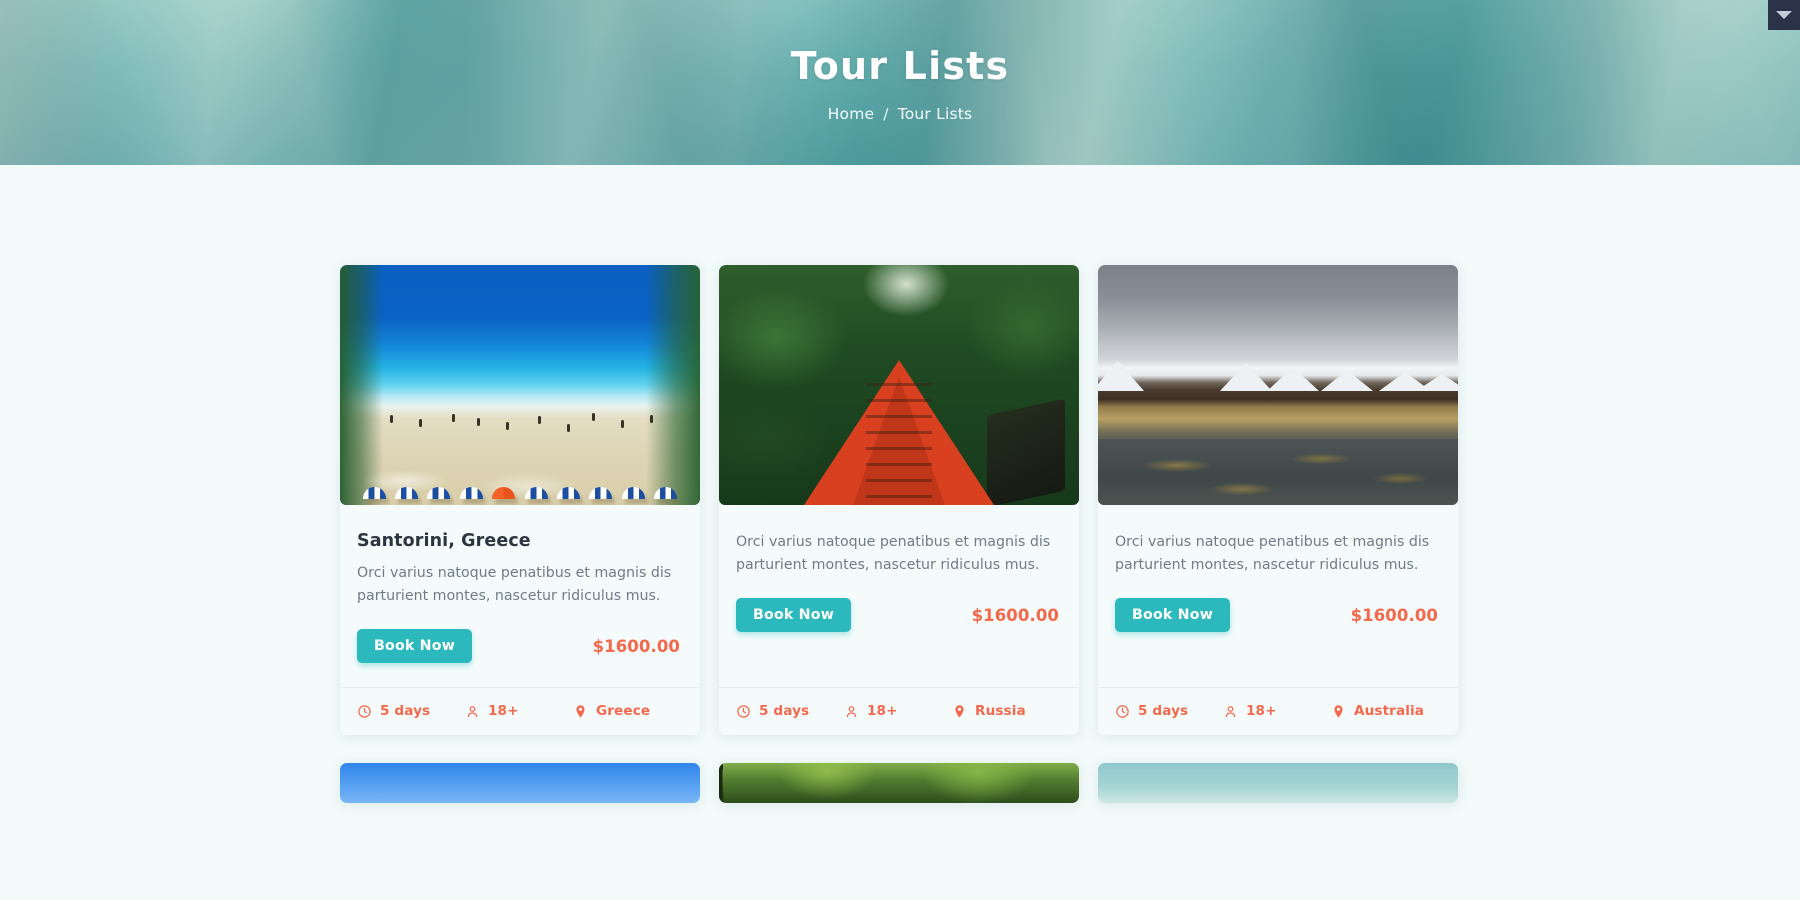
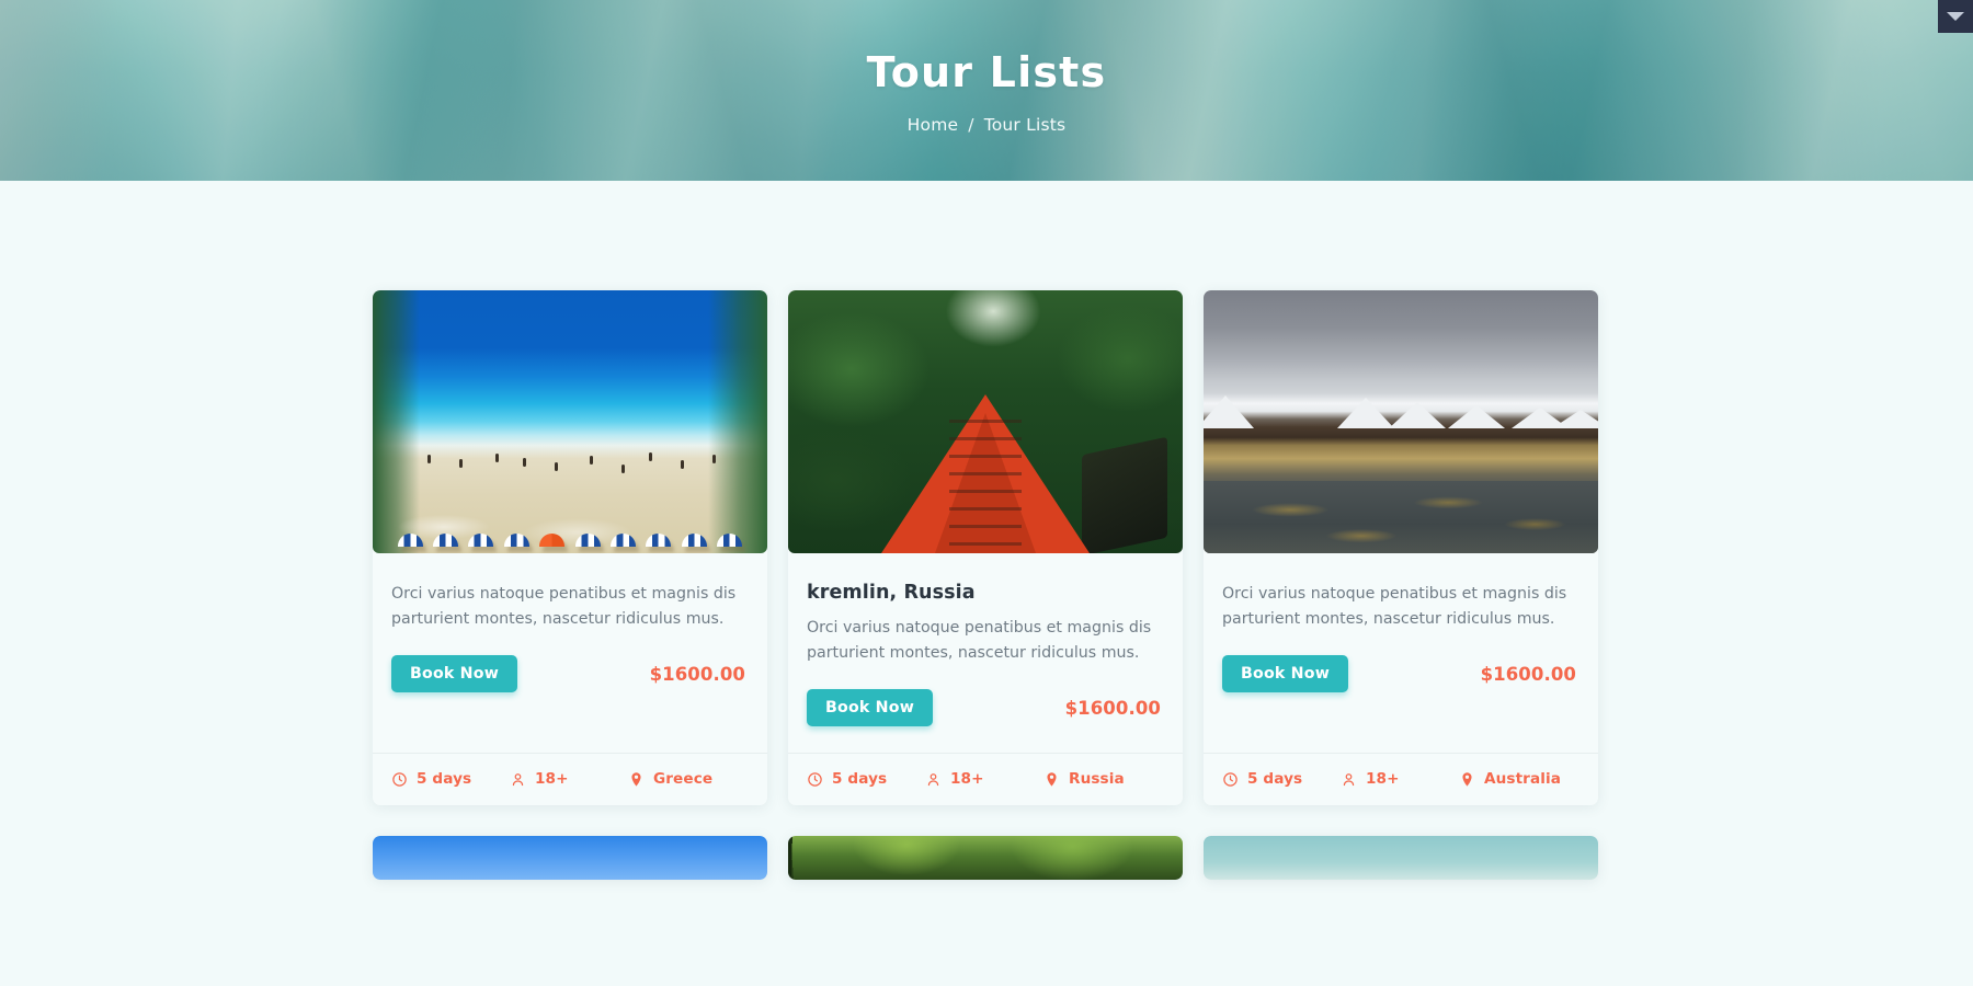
  Tour Lists
  Home
  /
  Tour Lists
- Santorini, Greece
  Orci varius natoque penatibus et magnis dis parturient montes, nascetur ridiculus mus.
  Book Now
  $1600.00
  5 days
  18+
  Greece
+ kremlin, Russia
  Orci varius natoque penatibus et magnis dis parturient montes, nascetur ridiculus mus.
  Book Now
  $1600.00
  5 days
  18+
  Russia
  Orci varius natoque penatibus et magnis dis parturient montes, nascetur ridiculus mus.
  Book Now
  $1600.00
  5 days
  18+
  Australia
